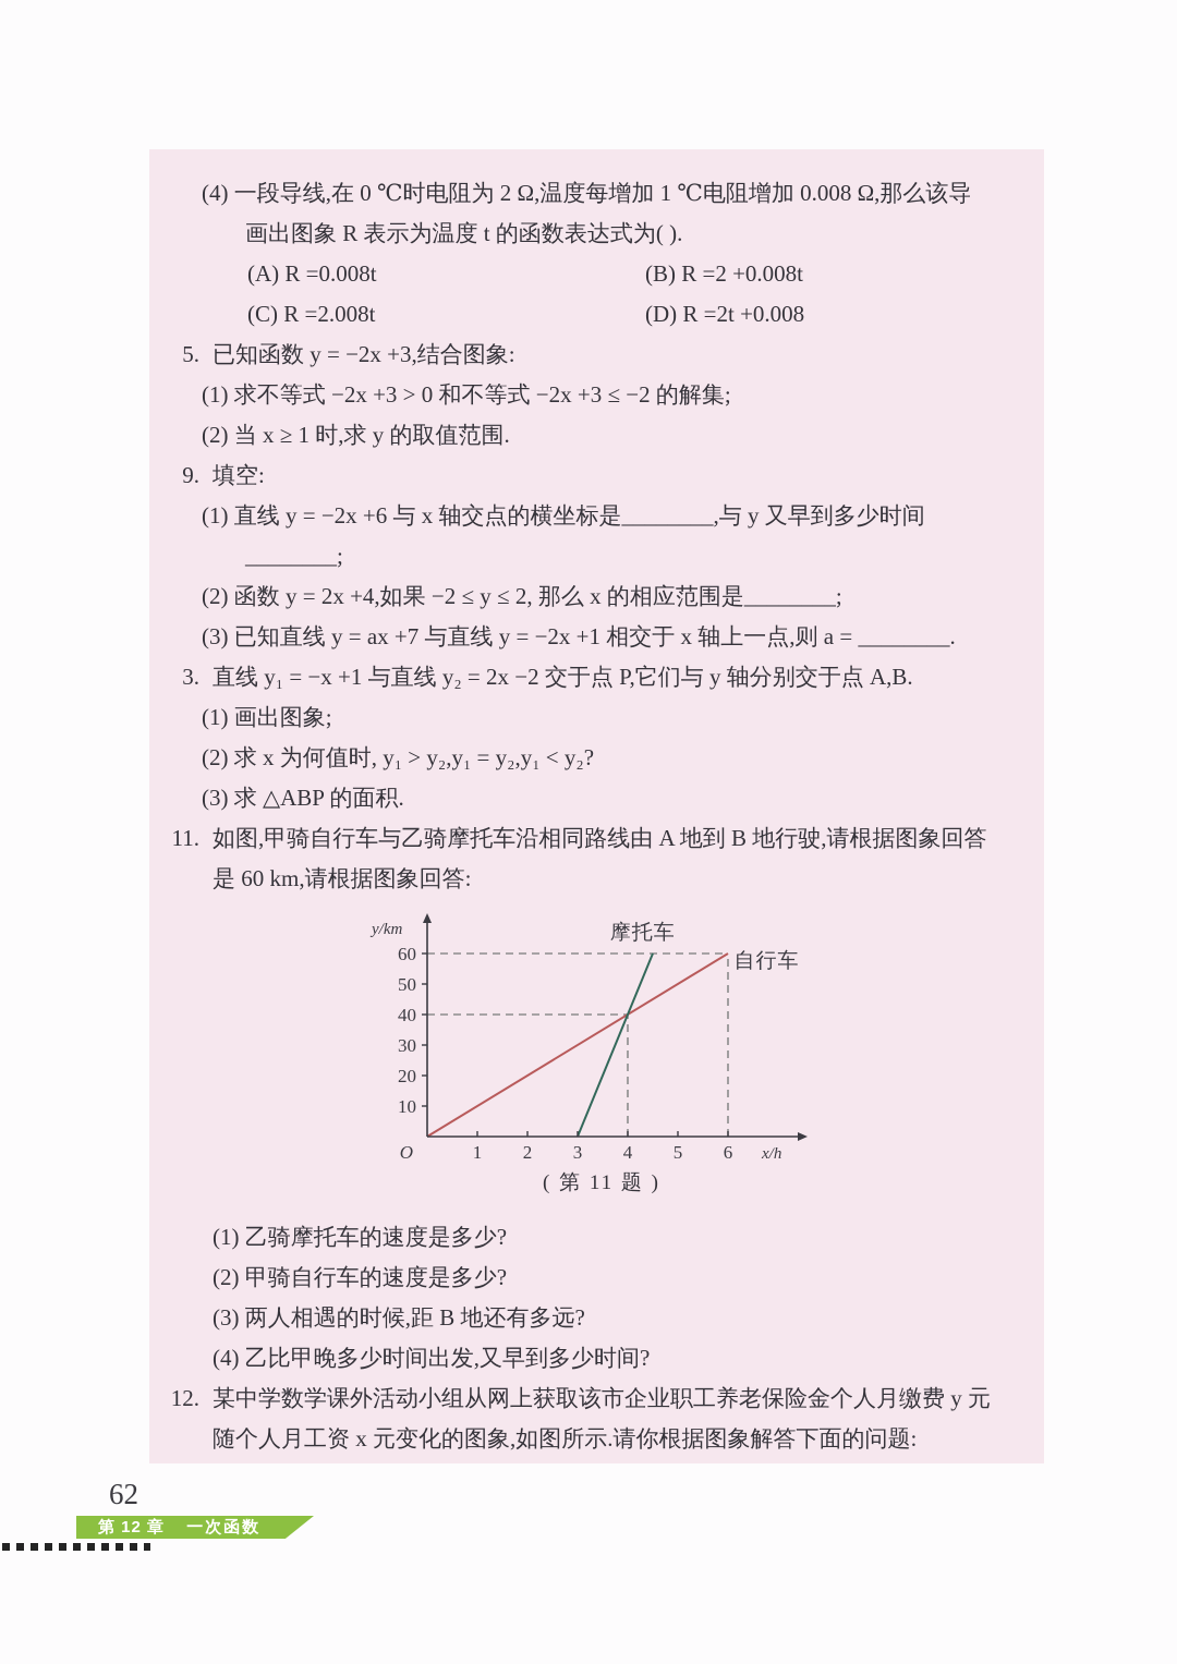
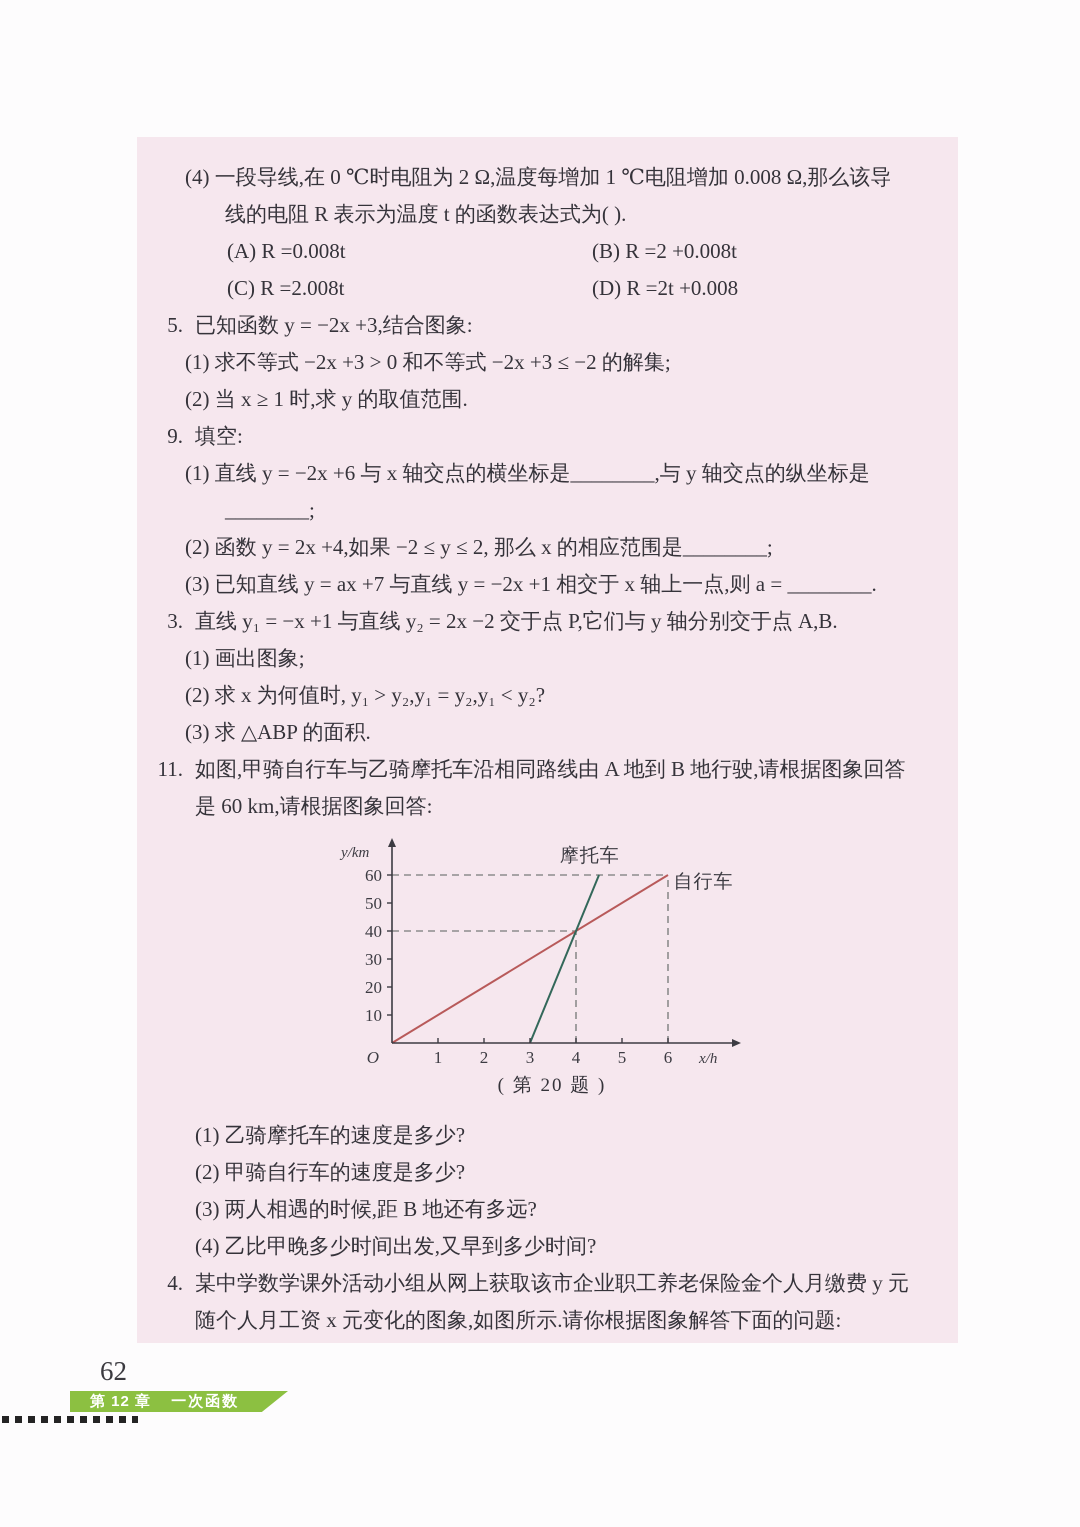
  (4) 一段导线,在 0 ℃时电阻为 2 Ω,温度每增加 1 ℃电阻增加 0.008 Ω,那么该导
- 画出图象 R 表示为温度 t 的函数表达式为( ).
+ 线的电阻 R 表示为温度 t 的函数表达式为( ).
  (A) R =0.008t
  (B) R =2 +0.008t
  (C) R =2.008t
  (D) R =2t +0.008
  5.
  已知函数 y = −2x +3,结合图象:
  (1) 求不等式 −2x +3 > 0 和不等式 −2x +3 ≤ −2 的解集;
  (2) 当 x ≥ 1 时,求 y 的取值范围.
  9.
  填空:
- (1) 直线 y = −2x +6 与 x 轴交点的横坐标是________,与 y 又早到多少时间
+ (1) 直线 y = −2x +6 与 x 轴交点的横坐标是________,与 y 轴交点的纵坐标是
  ________;
  (2) 函数 y = 2x +4,如果 −2 ≤ y ≤ 2, 那么 x 的相应范围是________;
  (3) 已知直线 y = ax +7 与直线 y = −2x +1 相交于 x 轴上一点,则 a = ________.
  3.
  直线 y₁ = −x +1 与直线 y₂ = 2x −2 交于点 P,它们与 y 轴分别交于点 A,B.
  (1) 画出图象;
  (2) 求 x 为何值时, y₁ > y₂,y₁ = y₂,y₁ < y₂?
  (3) 求 △ABP 的面积.
  11.
  如图,甲骑自行车与乙骑摩托车沿相同路线由 A 地到 B 地行驶,请根据图象回答
  是 60 km,请根据图象回答:
  自行车
  摩托车
  y/km
  x/h
  O
  1
  2
  3
  4
  5
  6
  10
  20
  30
  40
  50
  60
- ( 第 11 题 )
+ ( 第 20 题 )
  (1) 乙骑摩托车的速度是多少?
  (2) 甲骑自行车的速度是多少?
  (3) 两人相遇的时候,距 B 地还有多远?
  (4) 乙比甲晚多少时间出发,又早到多少时间?
- 12.
+ 4.
  某中学数学课外活动小组从网上获取该市企业职工养老保险金个人月缴费 y 元
  随个人月工资 x 元变化的图象,如图所示.请你根据图象解答下面的问题:
  62
  第 12 章 一次函数
